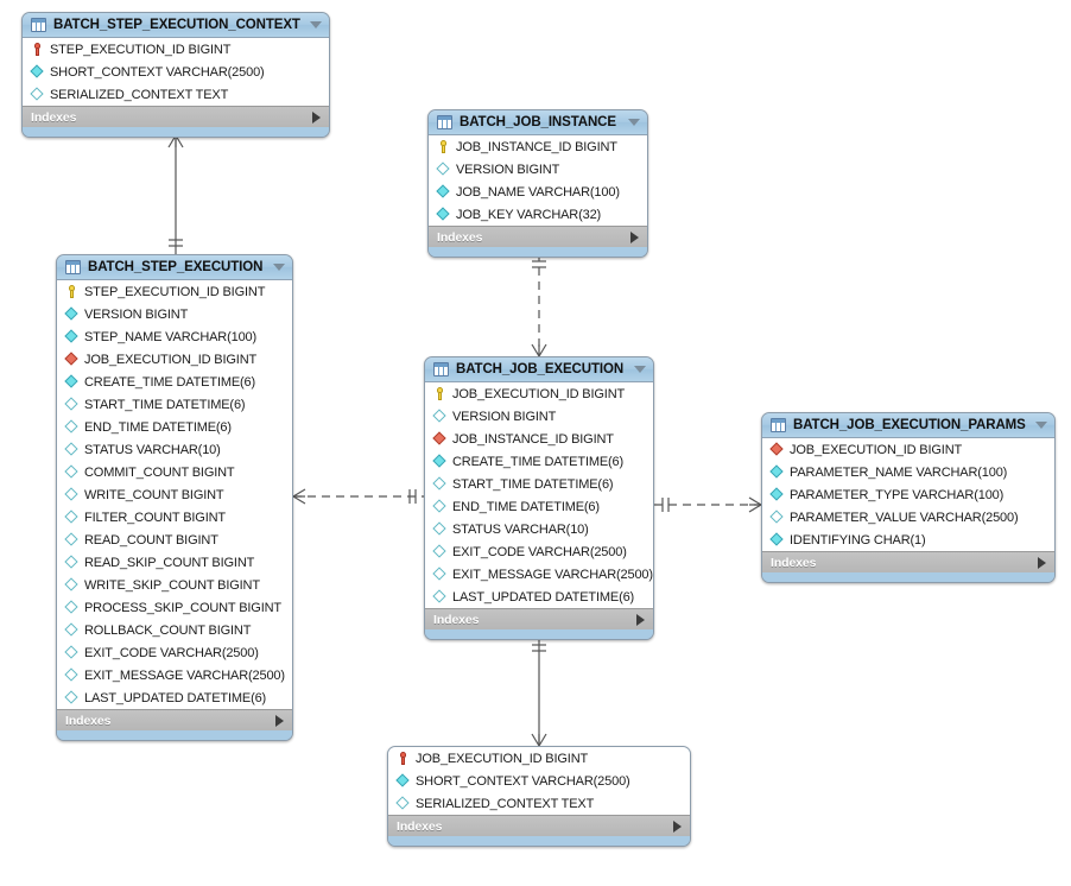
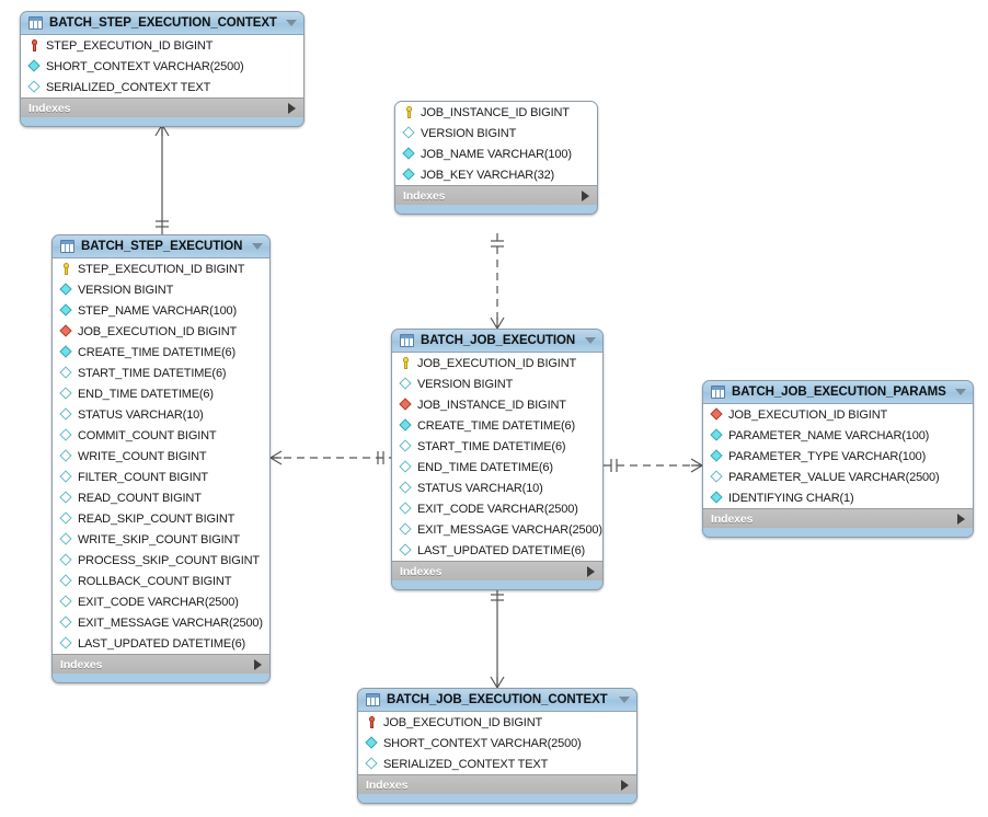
  BATCH_STEP_EXECUTION_CONTEXT
  STEP_EXECUTION_ID BIGINT
  SHORT_CONTEXT VARCHAR(2500)
  SERIALIZED_CONTEXT TEXT
  Indexes
- BATCH_JOB_INSTANCE
  JOB_INSTANCE_ID BIGINT
  VERSION BIGINT
  JOB_NAME VARCHAR(100)
  JOB_KEY VARCHAR(32)
  Indexes
  BATCH_STEP_EXECUTION
  STEP_EXECUTION_ID BIGINT
  VERSION BIGINT
  STEP_NAME VARCHAR(100)
  JOB_EXECUTION_ID BIGINT
  CREATE_TIME DATETIME(6)
  START_TIME DATETIME(6)
  END_TIME DATETIME(6)
  STATUS VARCHAR(10)
  COMMIT_COUNT BIGINT
  WRITE_COUNT BIGINT
  FILTER_COUNT BIGINT
  READ_COUNT BIGINT
  READ_SKIP_COUNT BIGINT
  WRITE_SKIP_COUNT BIGINT
  PROCESS_SKIP_COUNT BIGINT
  ROLLBACK_COUNT BIGINT
  EXIT_CODE VARCHAR(2500)
  EXIT_MESSAGE VARCHAR(2500)
  LAST_UPDATED DATETIME(6)
  Indexes
  BATCH_JOB_EXECUTION
  JOB_EXECUTION_ID BIGINT
  VERSION BIGINT
  JOB_INSTANCE_ID BIGINT
  CREATE_TIME DATETIME(6)
  START_TIME DATETIME(6)
  END_TIME DATETIME(6)
  STATUS VARCHAR(10)
  EXIT_CODE VARCHAR(2500)
  EXIT_MESSAGE VARCHAR(2500)
  LAST_UPDATED DATETIME(6)
  Indexes
  BATCH_JOB_EXECUTION_PARAMS
  JOB_EXECUTION_ID BIGINT
  PARAMETER_NAME VARCHAR(100)
  PARAMETER_TYPE VARCHAR(100)
  PARAMETER_VALUE VARCHAR(2500)
  IDENTIFYING CHAR(1)
  Indexes
+ BATCH_JOB_EXECUTION_CONTEXT
  JOB_EXECUTION_ID BIGINT
  SHORT_CONTEXT VARCHAR(2500)
  SERIALIZED_CONTEXT TEXT
  Indexes
